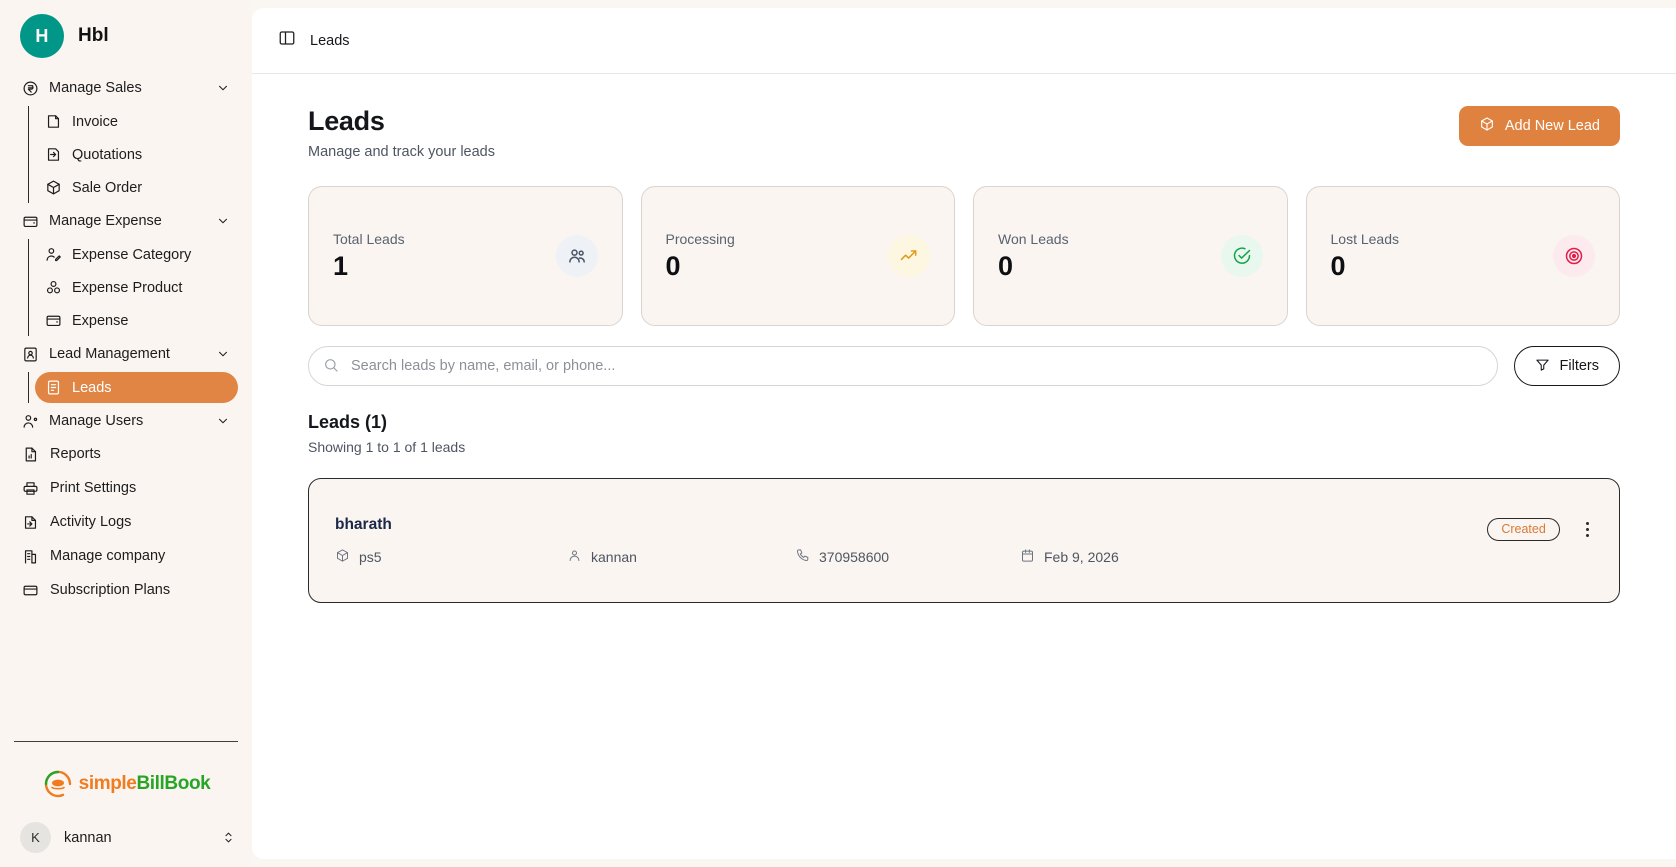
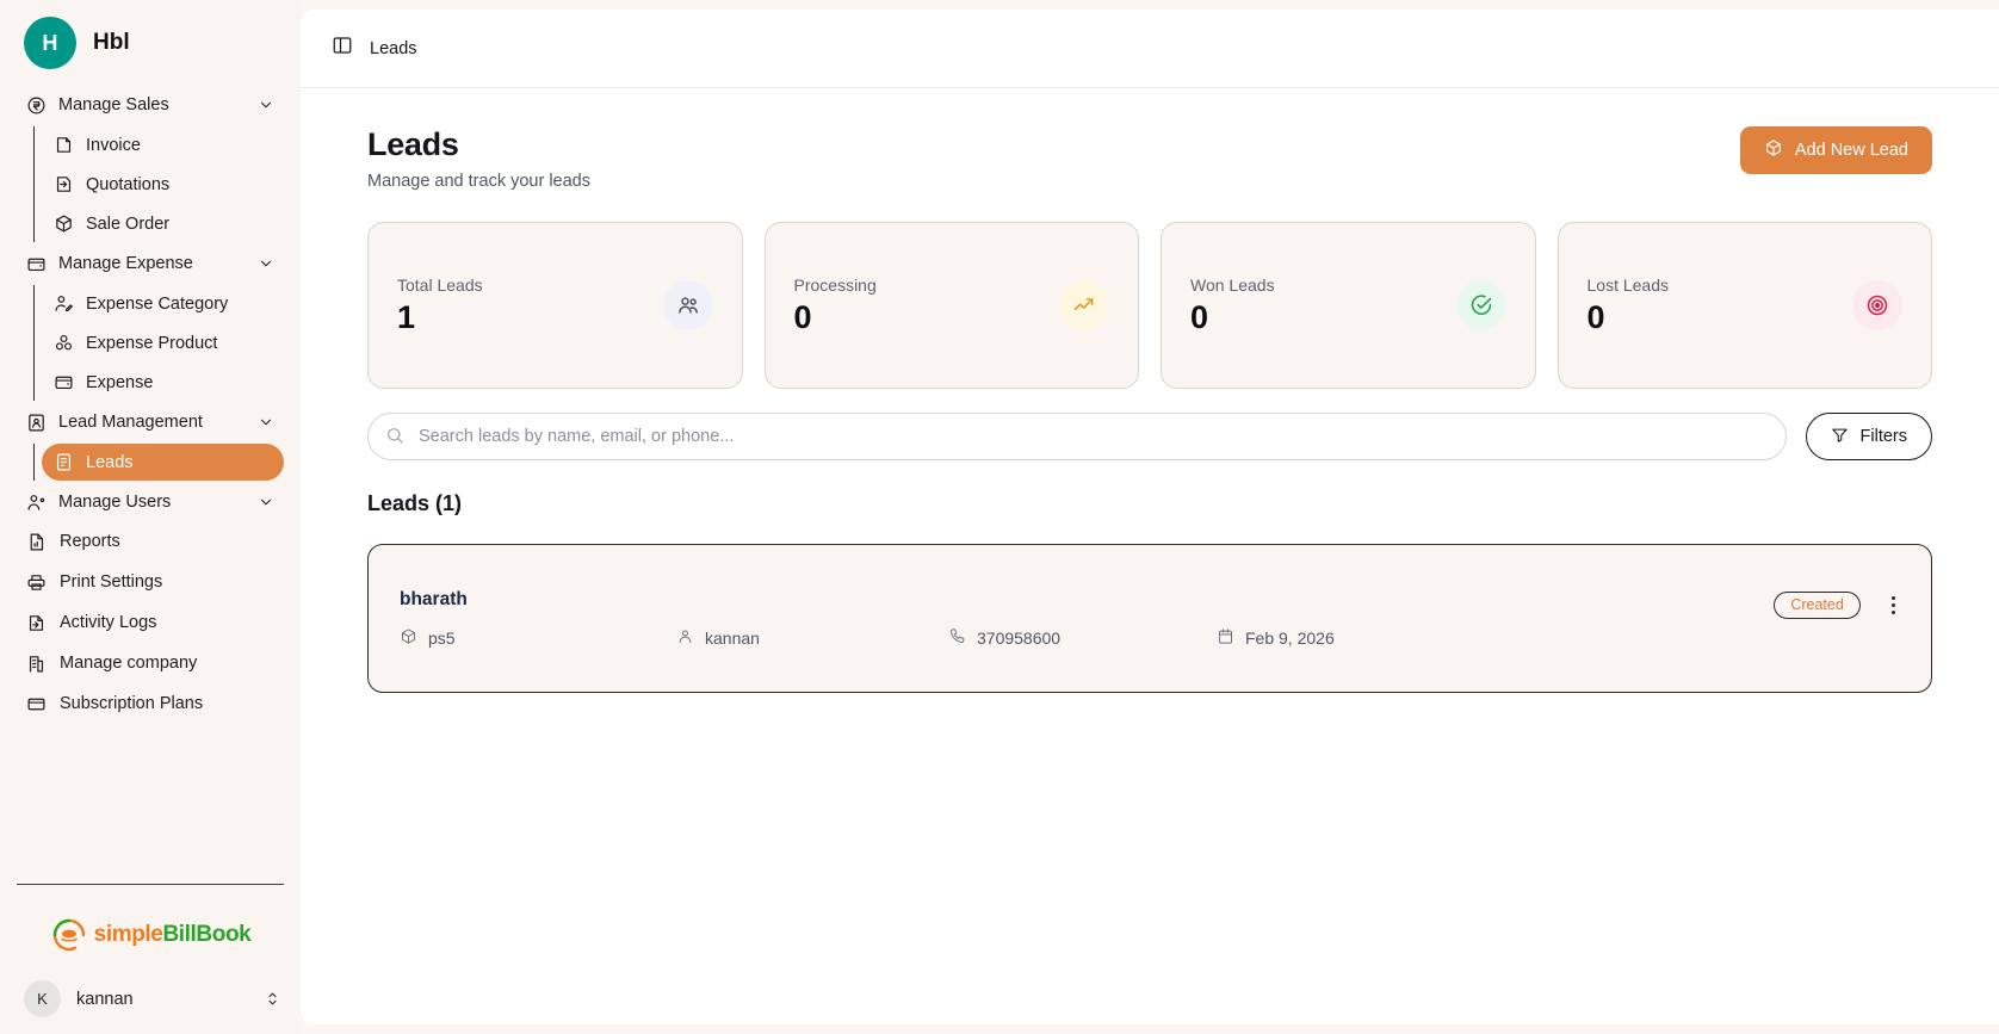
  H
  Hbl
  Manage Sales
  Invoice
  Quotations
  Sale Order
  Manage Expense
  Expense Category
  Expense Product
  Expense
  Lead Management
  Leads
  Manage Users
  Reports
  Print Settings
  Activity Logs
  Manage company
  Subscription Plans
  simpleBillBook
  K
  kannan
  Leads
  Leads
  Manage and track your leads
  Add New Lead
  Total Leads
  1
  Processing
  0
  Won Leads
  0
  Lost Leads
  0
  Search leads by name, email, or phone...
  Filters
  Leads (1)
- Showing 1 to 1 of 1 leads
  bharath
  ps5
  kannan
  370958600
  Feb 9, 2026
  Created
